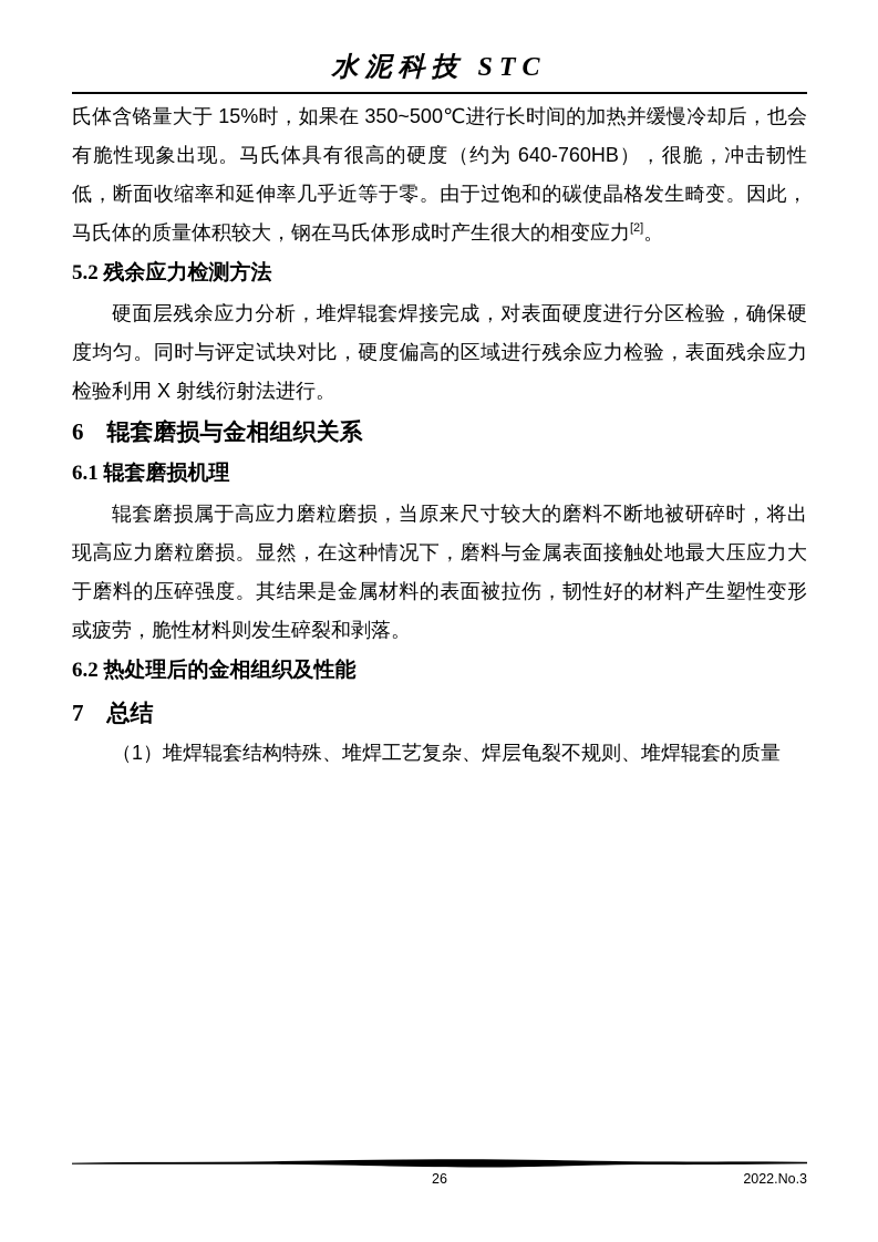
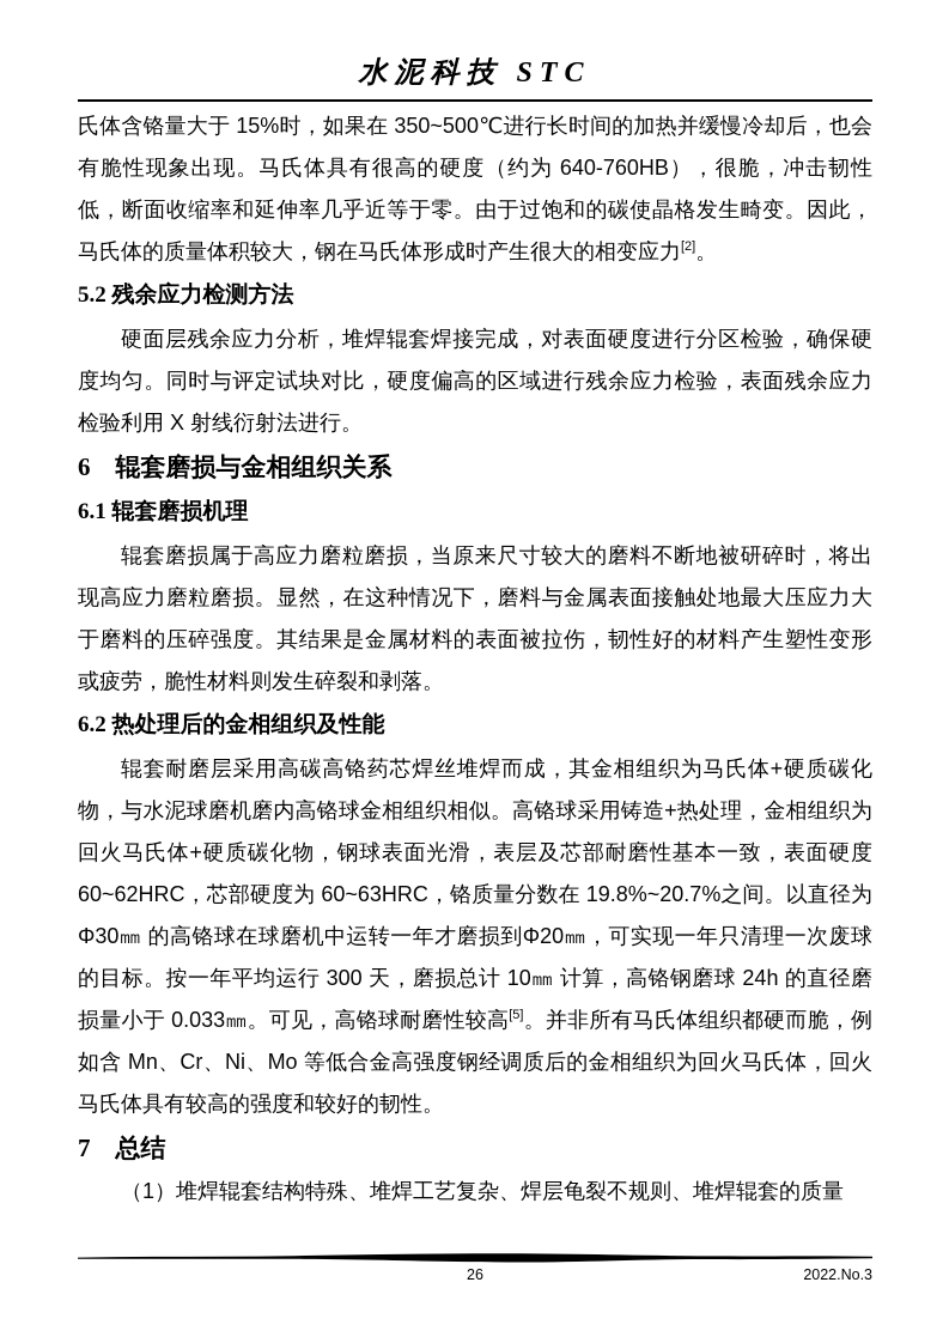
  水泥科技 STC
  氏体含铬量大于 15%时，如果在 350~500℃进行长时间的加热并缓慢冷却后，也会有脆性现象出现。马氏体具有很高的硬度（约为 640-760HB），很脆，冲击韧性低，断面收缩率和延伸率几乎近等于零。由于过饱和的碳使晶格发生畸变。因此，马氏体的质量体积较大，钢在马氏体形成时产生很大的相变应力[2]。
  5.2 残余应力检测方法
  硬面层残余应力分析，堆焊辊套焊接完成，对表面硬度进行分区检验，确保硬度均匀。同时与评定试块对比，硬度偏高的区域进行残余应力检验，表面残余应力检验利用 X 射线衍射法进行。
  6 辊套磨损与金相组织关系
  6.1 辊套磨损机理
  辊套磨损属于高应力磨粒磨损，当原来尺寸较大的磨料不断地被研碎时，将出现高应力磨粒磨损。显然，在这种情况下，磨料与金属表面接触处地最大压应力大于磨料的压碎强度。其结果是金属材料的表面被拉伤，韧性好的材料产生塑性变形或疲劳，脆性材料则发生碎裂和剥落。
  6.2 热处理后的金相组织及性能
+ 辊套耐磨层采用高碳高铬药芯焊丝堆焊而成，其金相组织为马氏体+硬质碳化物，与水泥球磨机磨内高铬球金相组织相似。高铬球采用铸造+热处理，金相组织为回火马氏体+硬质碳化物，钢球表面光滑，表层及芯部耐磨性基本一致，表面硬度 60~62HRC，芯部硬度为 60~63HRC，铬质量分数在 19.8%~20.7%之间。以直径为Φ30㎜ 的高铬球在球磨机中运转一年才磨损到Φ20㎜，可实现一年只清理一次废球的目标。按一年平均运行 300 天，磨损总计 10㎜ 计算，高铬钢磨球 24h 的直径磨损量小于 0.033㎜。可见，高铬球耐磨性较高[5]。并非所有马氏体组织都硬而脆，例如含 Mn、Cr、Ni、Mo 等低合金高强度钢经调质后的金相组织为回火马氏体，回火马氏体具有较高的强度和较好的韧性。
  7 总结
  （1）堆焊辊套结构特殊、堆焊工艺复杂、焊层龟裂不规则、堆焊辊套的质量
  26
  2022.No.3
